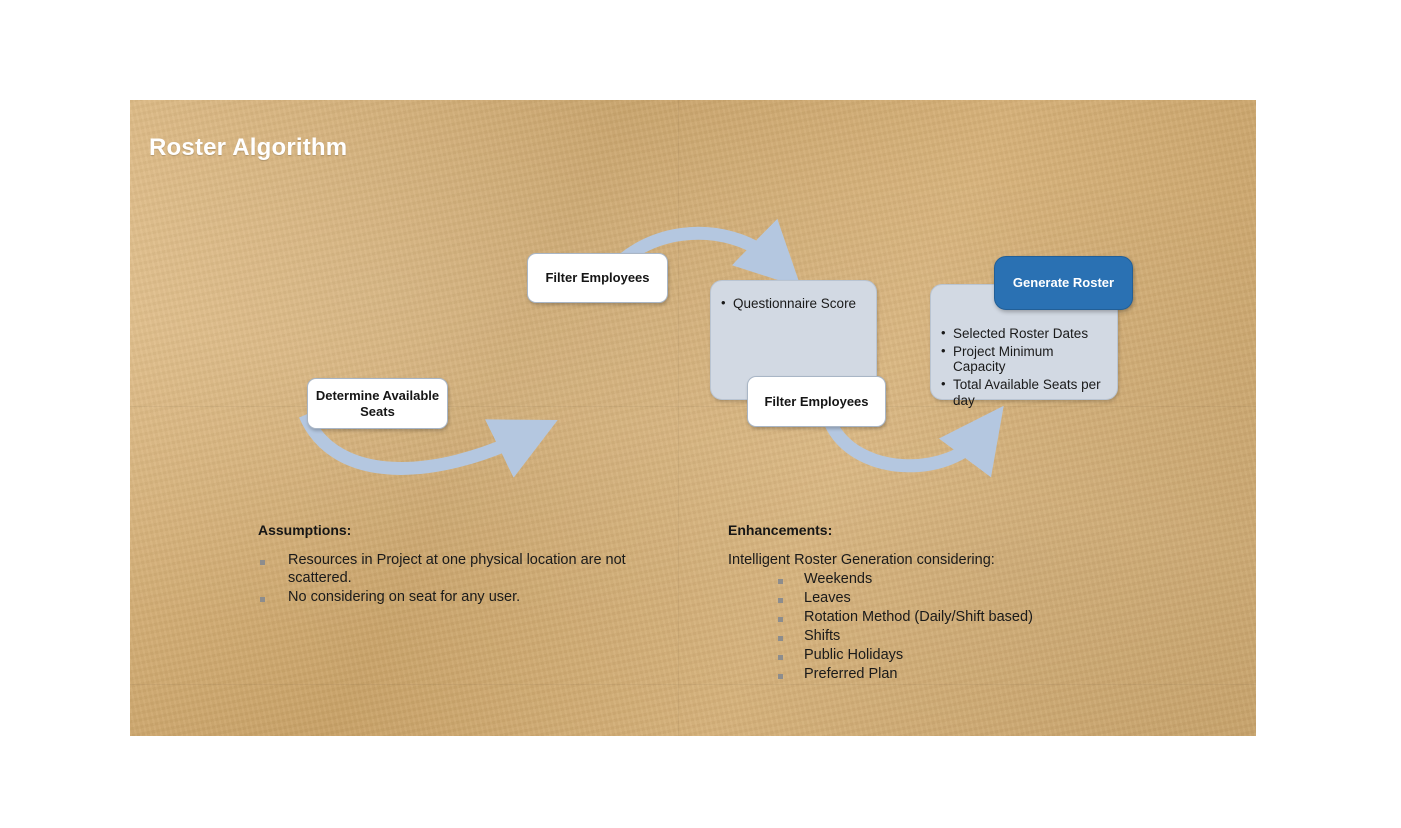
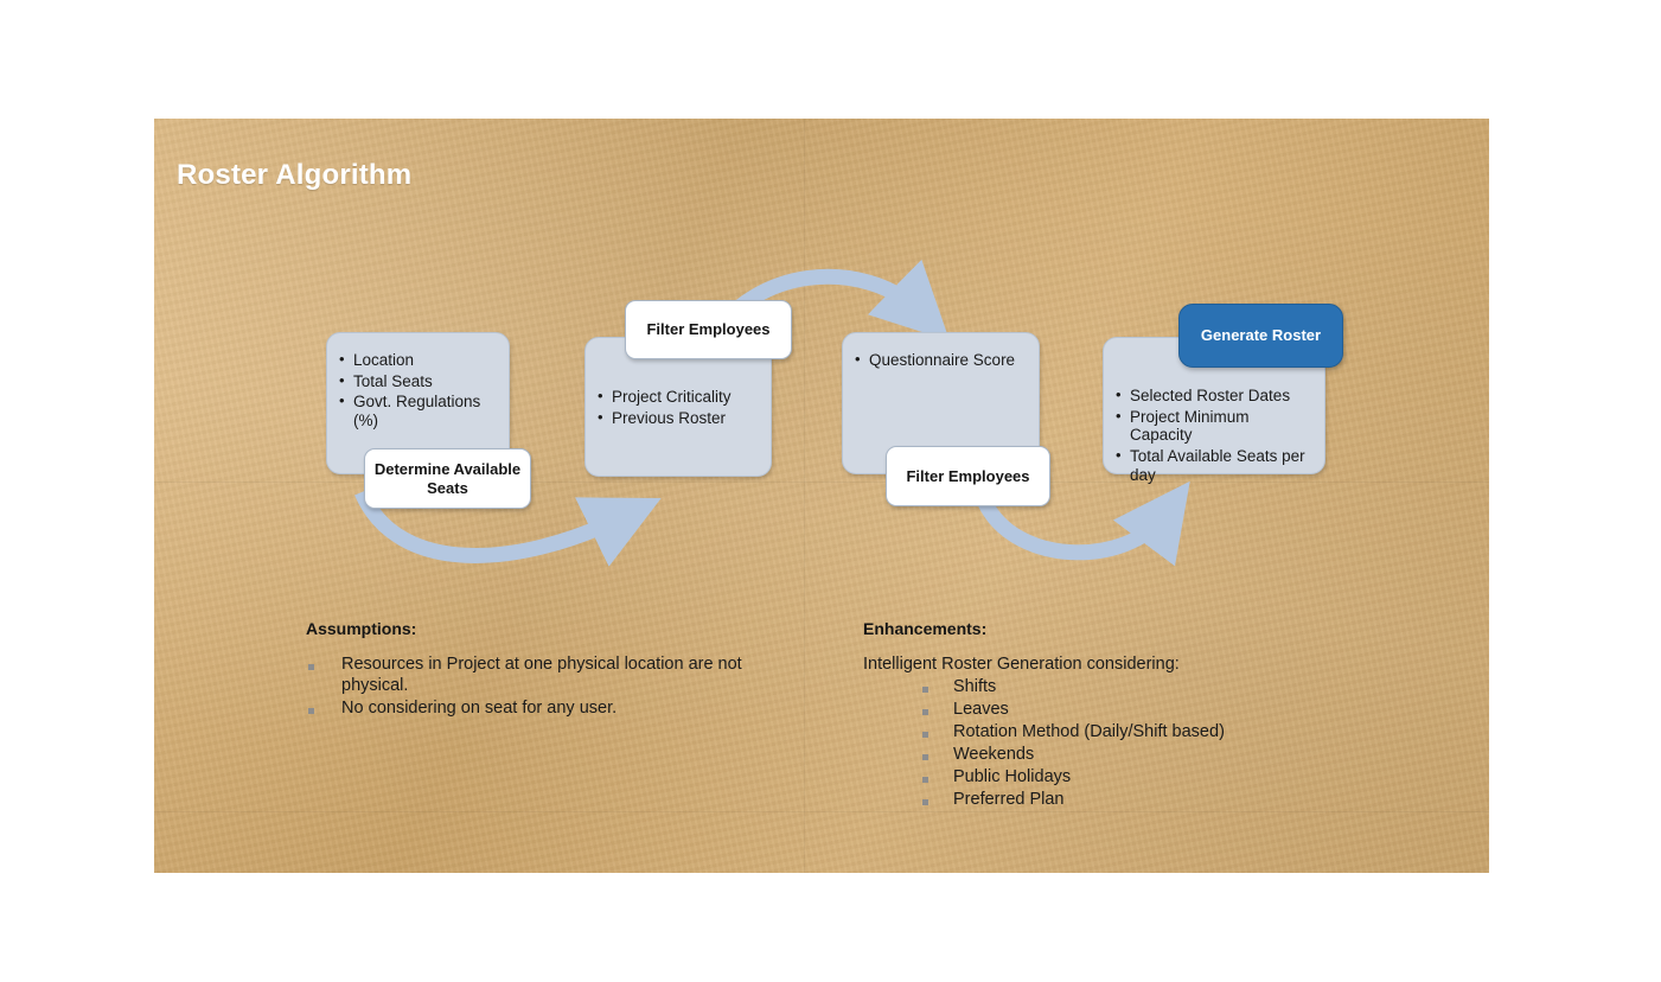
  Roster Algorithm
+ Location
+ Total Seats
+ Govt. Regulations
+ (%)
  Determine Available Seats
+ Project Criticality
+ Previous Roster
  Filter Employees
  Questionnaire Score
  Filter Employees
  Selected Roster Dates
  Project Minimum Capacity
  Total Available Seats per
  day
  Generate Roster
  Assumptions:
- Resources in Project at one physical location are not scattered.
+ Resources in Project at one physical location are not physical.
  No considering on seat for any user.
  Enhancements:
  Intelligent Roster Generation considering:
- Weekends
+ Shifts
  Leaves
  Rotation Method (Daily/Shift based)
- Shifts
+ Weekends
  Public Holidays
  Preferred Plan
